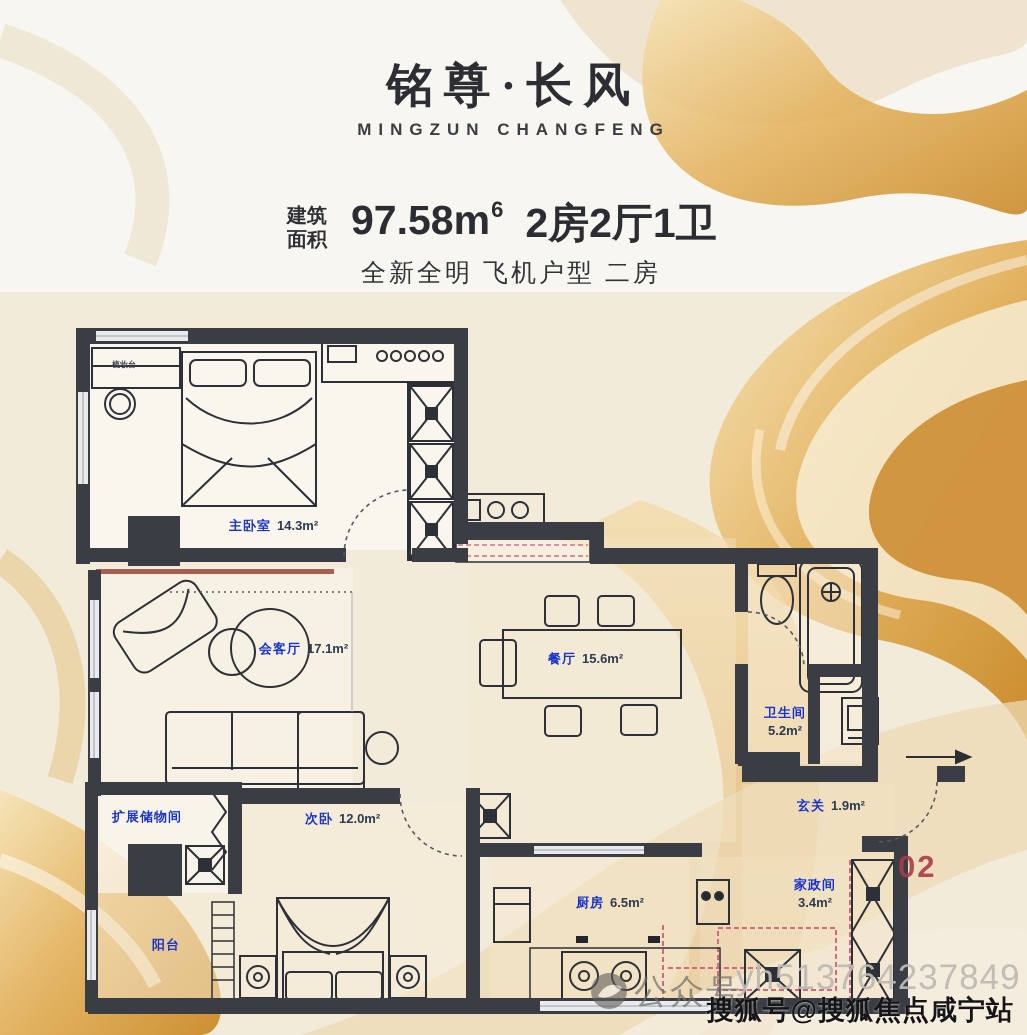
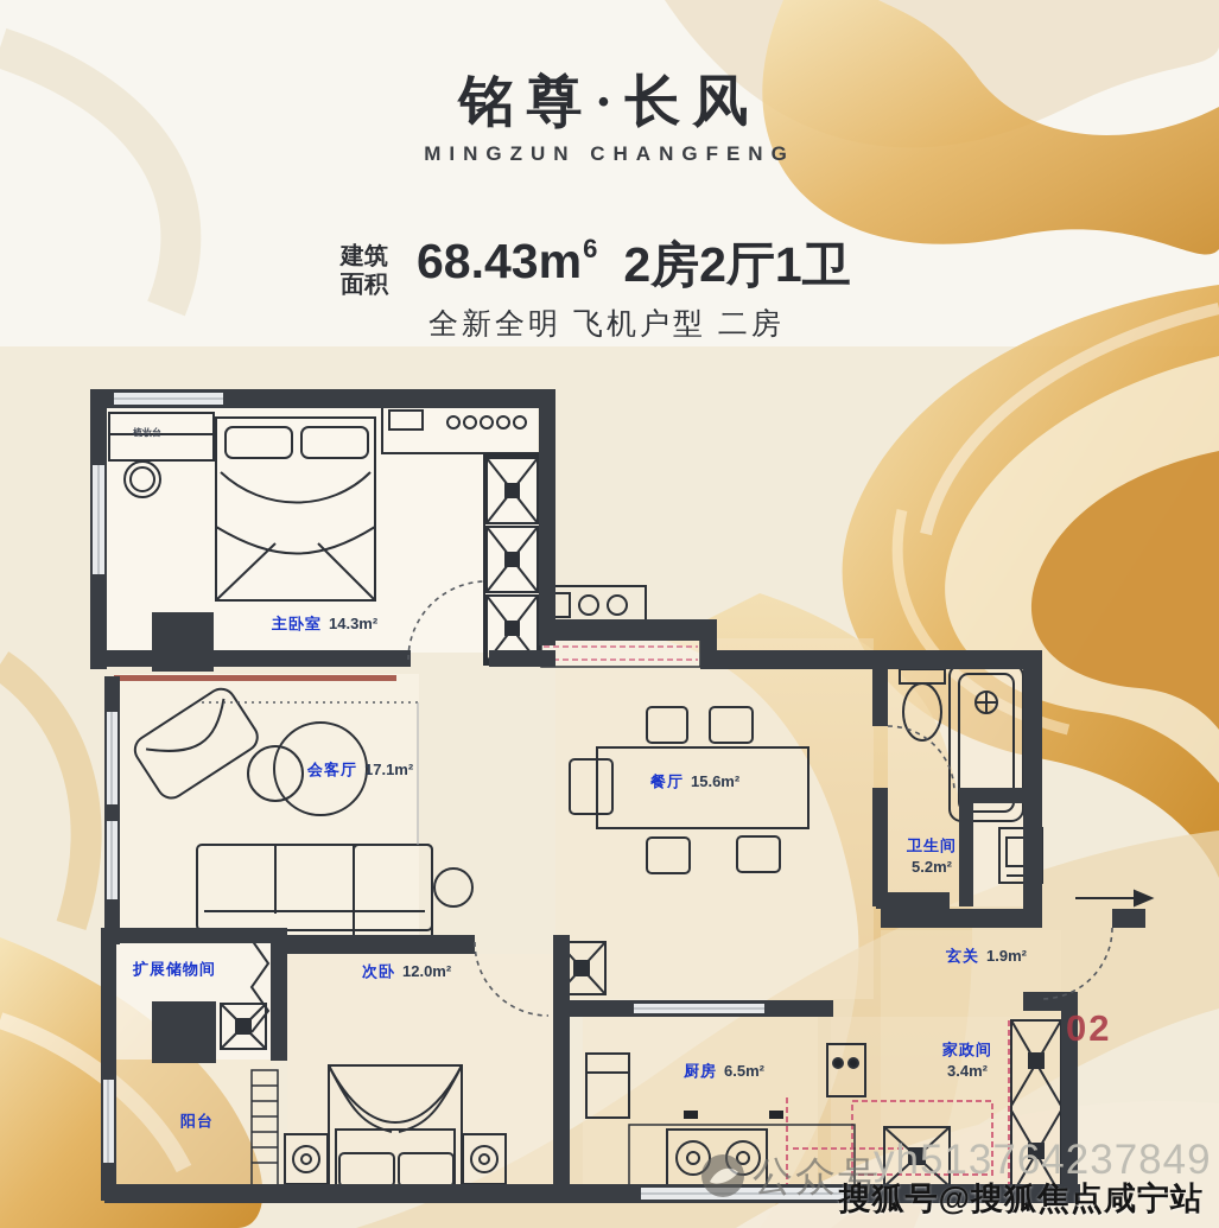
  铭尊·长风
  MINGZUN CHANGFENG
  建筑
  面积
- 97.58m
+ 68.43m
  6
  2房2厅1卫
  全新全明 飞机户型 二房
  主卧室
  14.3m²
  会客厅
  17.1m²
  餐厅
  15.6m²
  卫生间
  5.2m²
  玄关
  1.9m²
  家政间
  3.4m²
  次卧
  12.0m²
  扩展储物间
  厨房
  6.5m²
  阳台
  梳妆台
  02
  公众号
  yh513764237849
  搜狐号@搜狐焦点咸宁站
